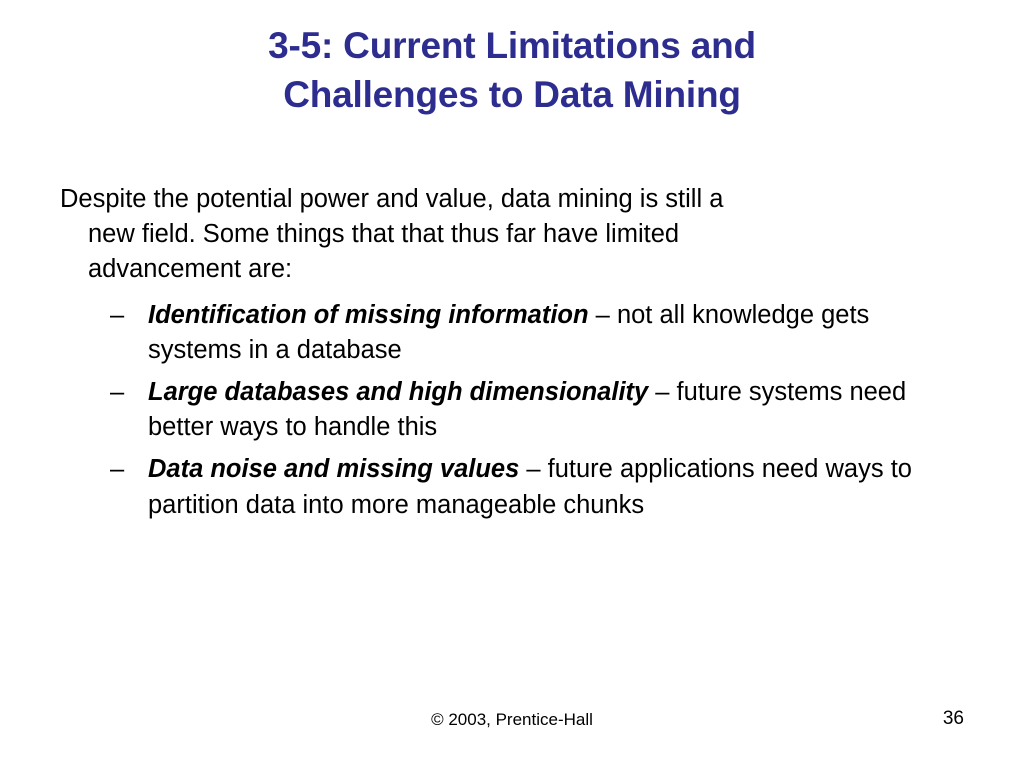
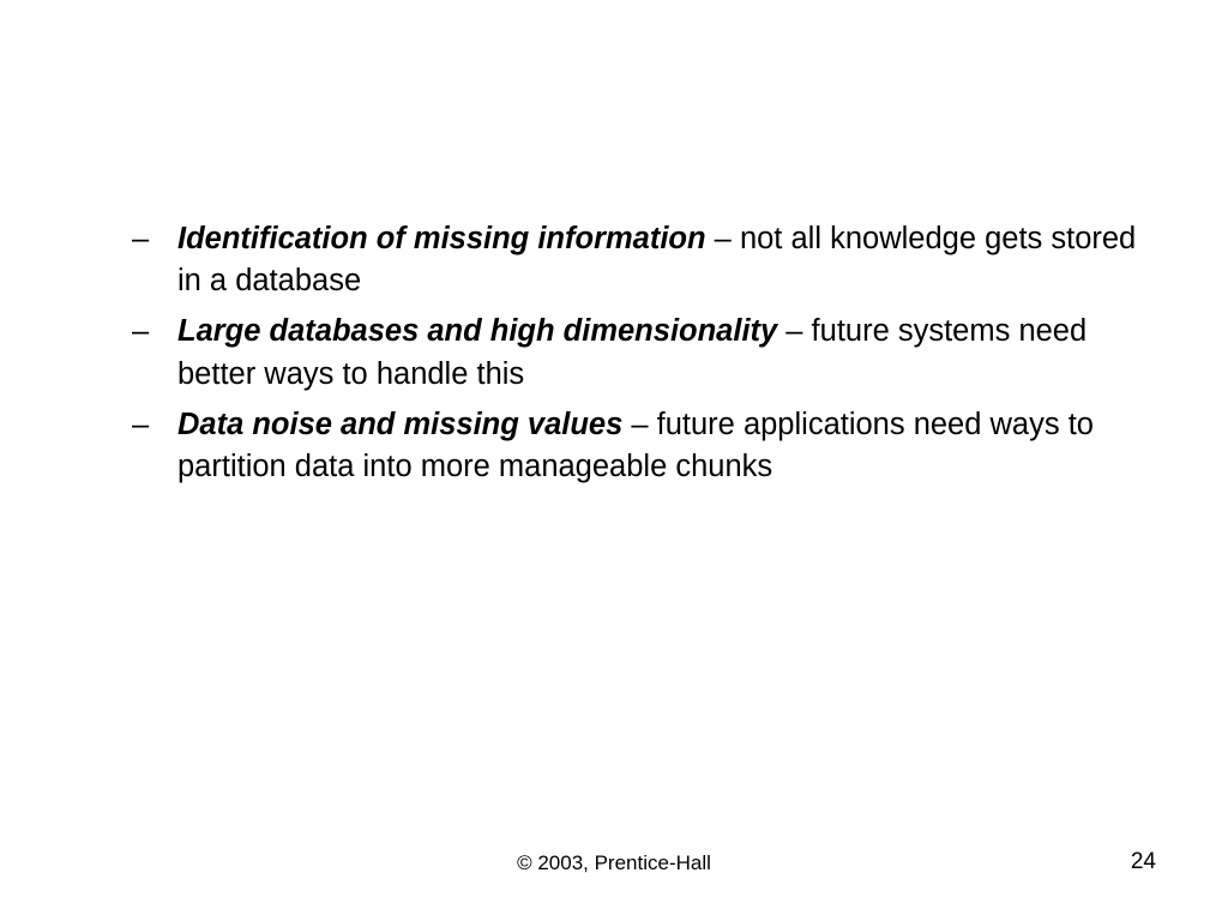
- 3-5: Current Limitations and
- Challenges to Data Mining
- Despite the potential power and value, data mining is still a
- new field. Some things that that thus far have limited
- advancement are:
  –
- Identification of missing information – not all knowledge gets systems in a database
+ Identification of missing information – not all knowledge gets stored in a database
  –
  Large databases and high dimensionality – future systems need better ways to handle this
  –
  Data noise and missing values – future applications need ways to partition data into more manageable chunks
  © 2003, Prentice-Hall
- 36
+ 24
